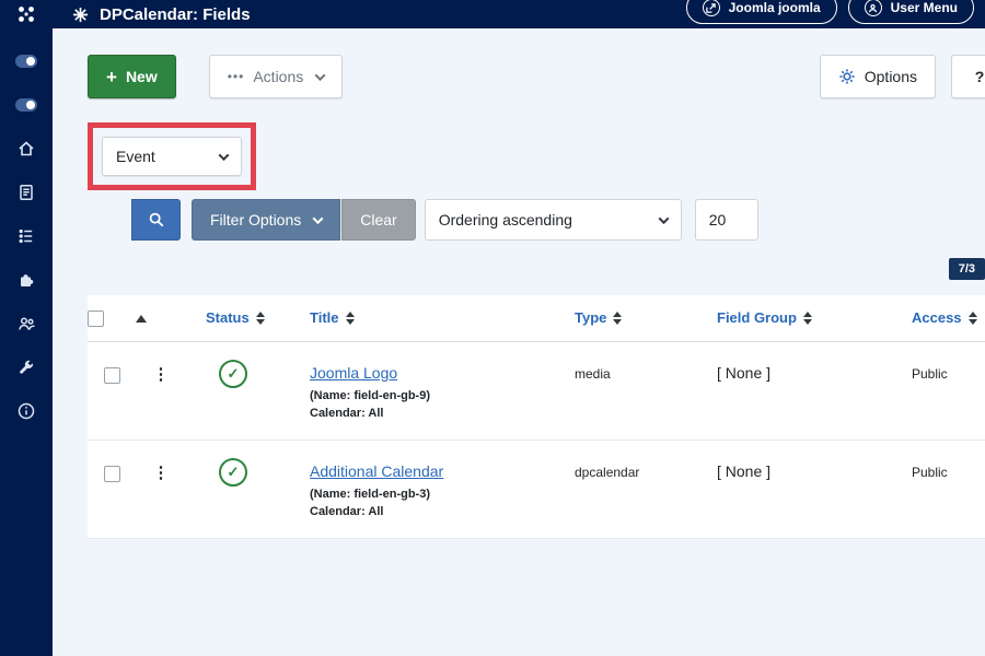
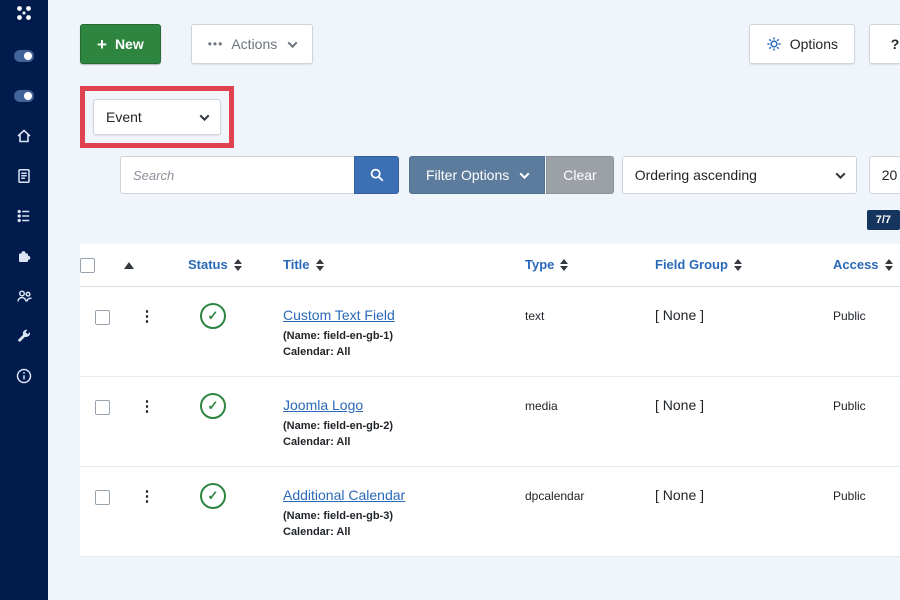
- DPCalendar: Fields
- Joomla joomla
- User Menu
  +
  New
  •••
  Actions
  Options
  ?
  Event
+ Search
  Filter Options
  Clear
  Ordering ascending
  20
- 7/3
+ 7/7
  		Status	Title	Type	Field Group	Access
+ 	⋮	✓	Custom Text Field (Name: field-en-gb-1) Calendar: All	text	[ None ]	Public
- 	⋮	✓	Joomla Logo (Name: field-en-gb-9) Calendar: All	media	[ None ]	Public
+ 	⋮	✓	Joomla Logo (Name: field-en-gb-2) Calendar: All	media	[ None ]	Public
  	⋮	✓	Additional Calendar (Name: field-en-gb-3) Calendar: All	dpcalendar	[ None ]	Public
